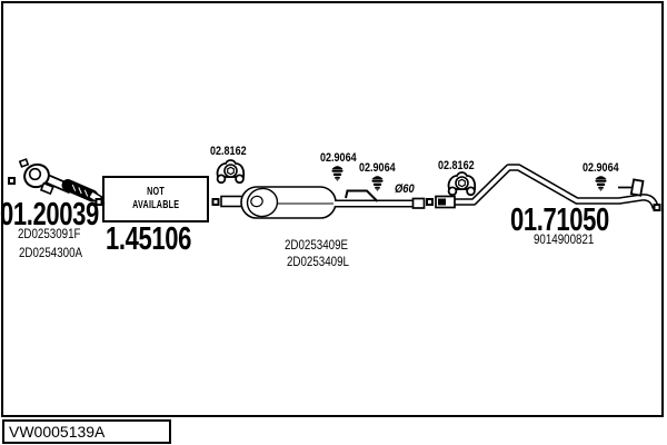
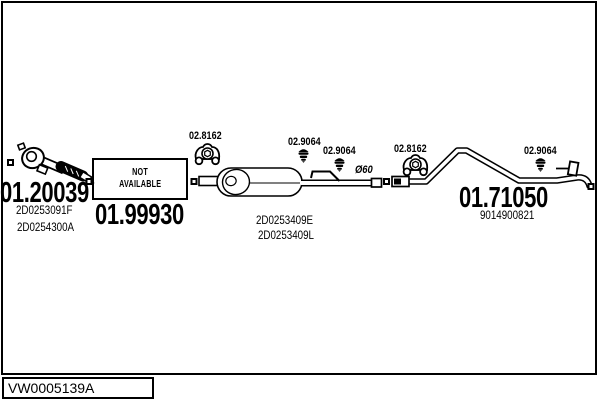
  01.20039
  2D0253091F
  2D0254300A
  NOT
  AVAILABLE
- 1.45106
+ 01.99930
  2D0253409E
  2D0253409L
  01.71050
  9014900821
  02.8162
  02.9064
  02.9064
  02.8162
  02.9064
  Ø60
  VW0005139A
